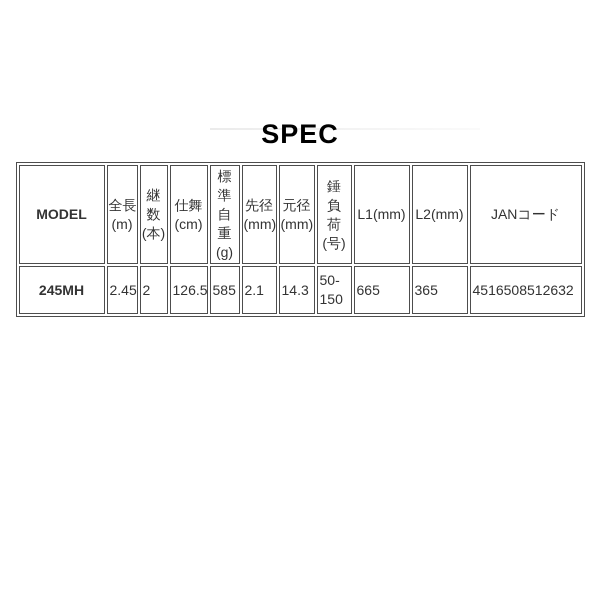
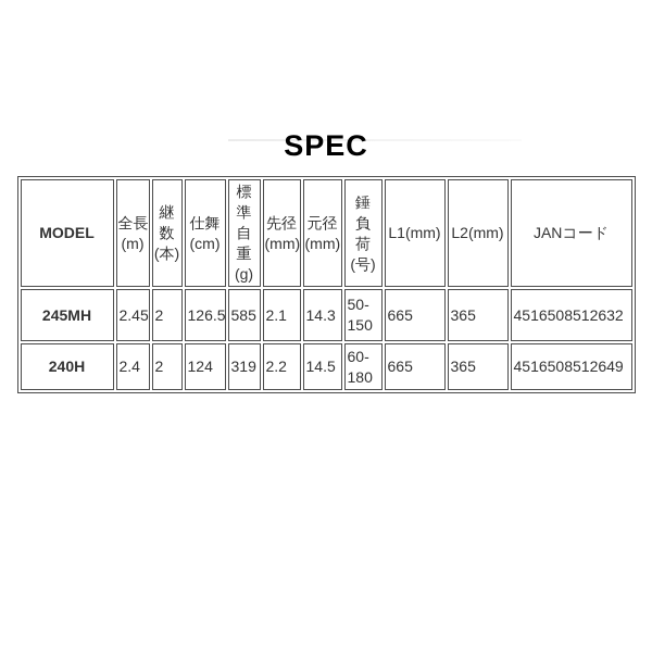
  SPEC
  MODEL	全長 (m)	継 数 (本)	仕舞 (cm)	標 準 自 重 (g)	先径 (mm)	元径 (mm)	錘 負 荷 (号)	L1(mm)	L2(mm)	JANコード
  245MH	2.45	2	126.5	585	2.1	14.3	50- 150	665	365	4516508512632
+ 240H	2.4	2	124	319	2.2	14.5	60- 180	665	365	4516508512649
